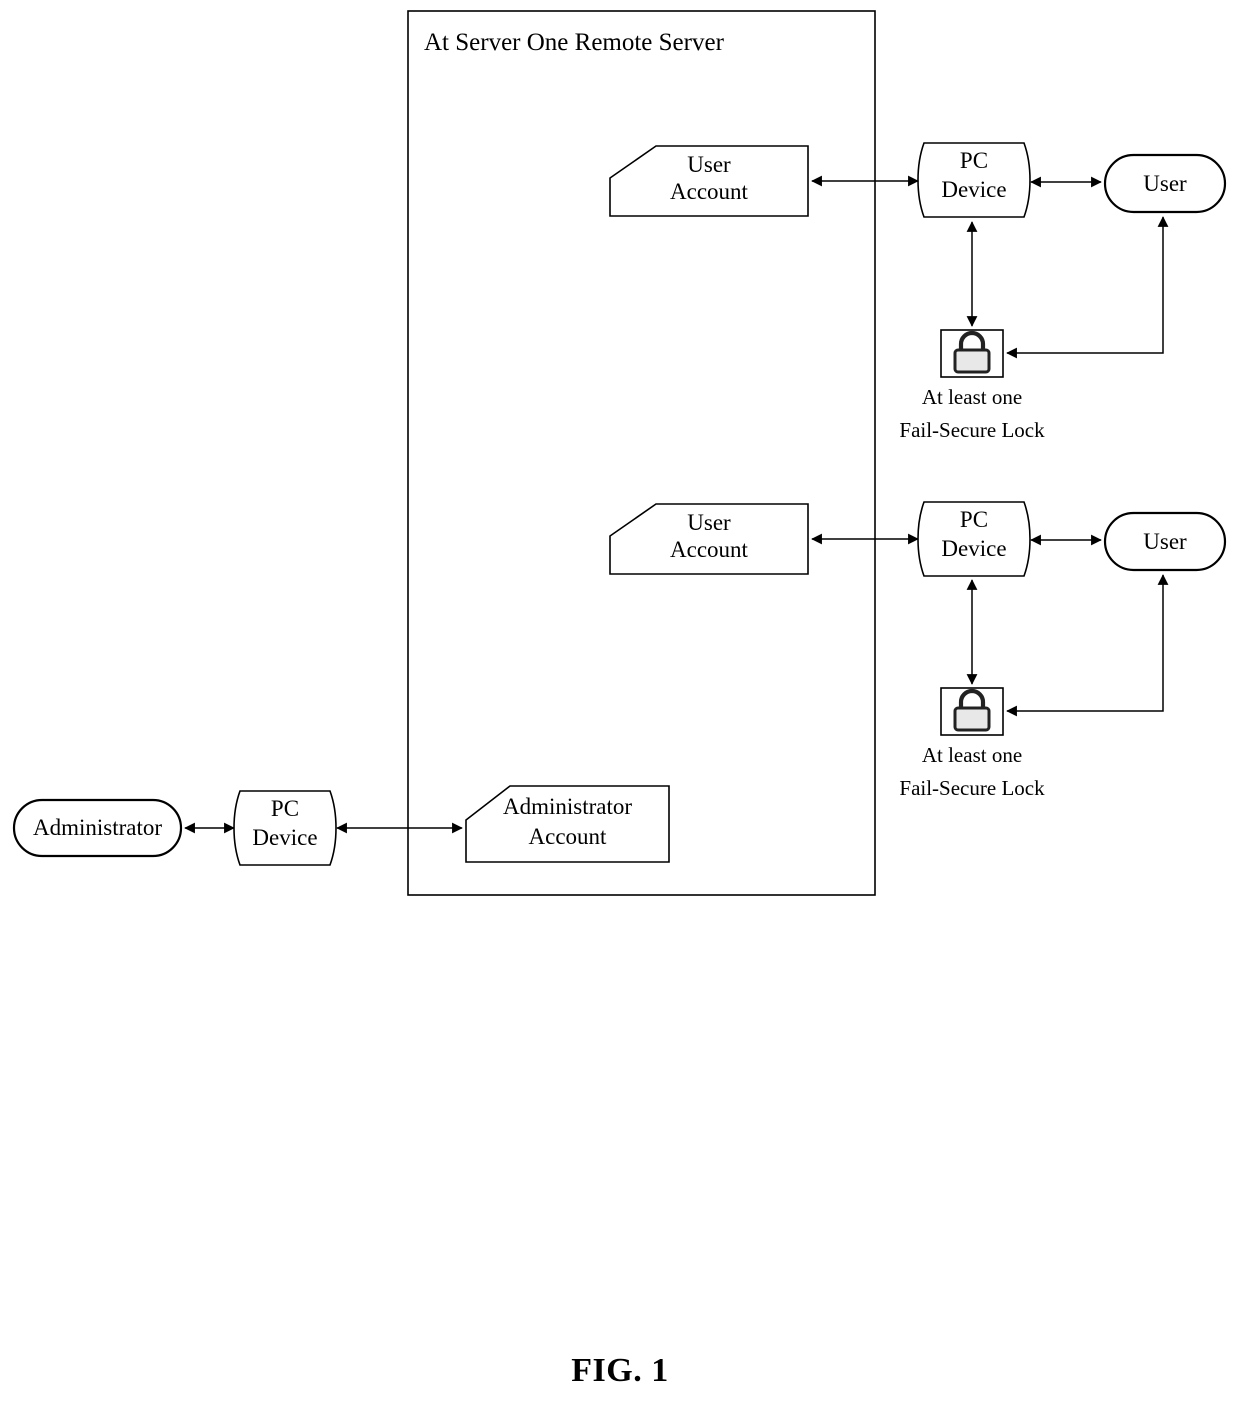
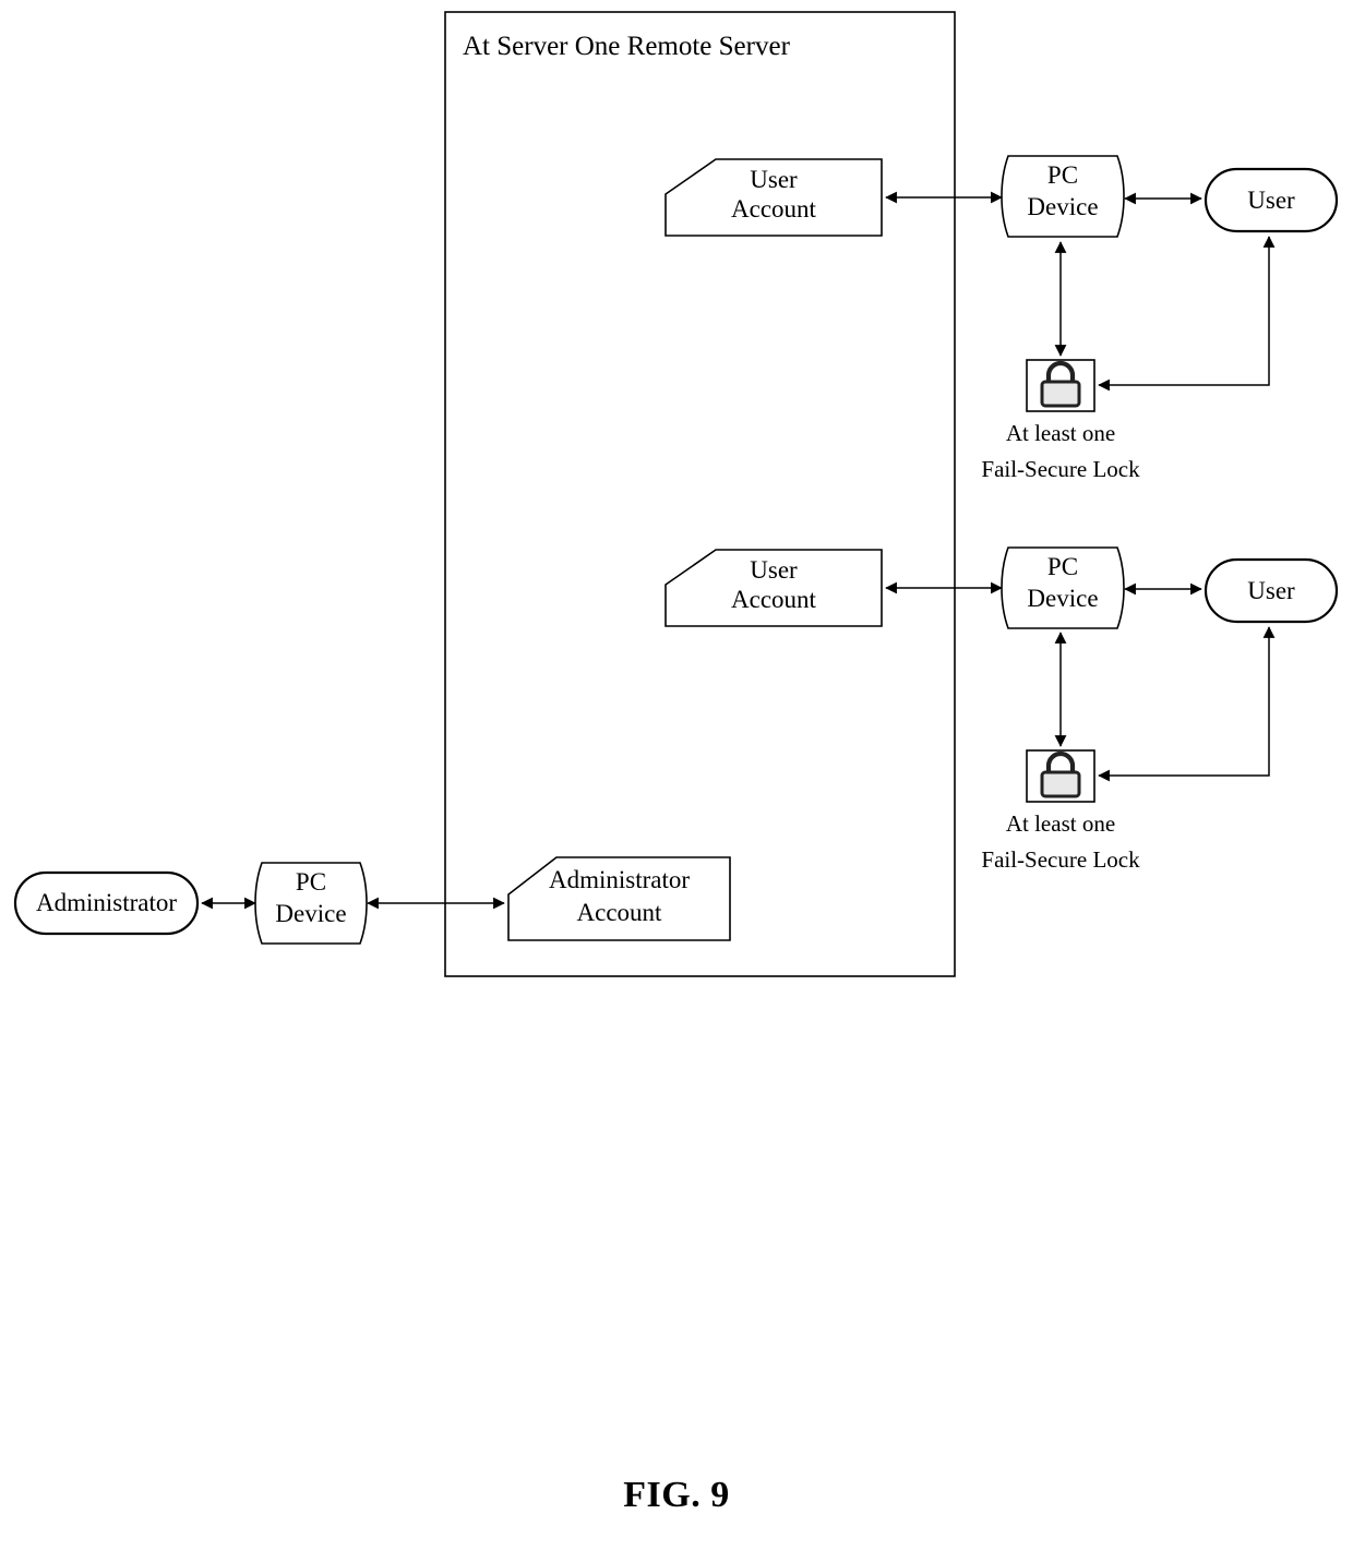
  At Server One Remote Server
  User
  Account
  PC
  Device
  User
  At least one
  Fail-Secure Lock
  User
  Account
  PC
  Device
  User
  At least one
  Fail-Secure Lock
  Administrator
  PC
  Device
  Administrator
  Account
- FIG. 1
+ FIG. 9
